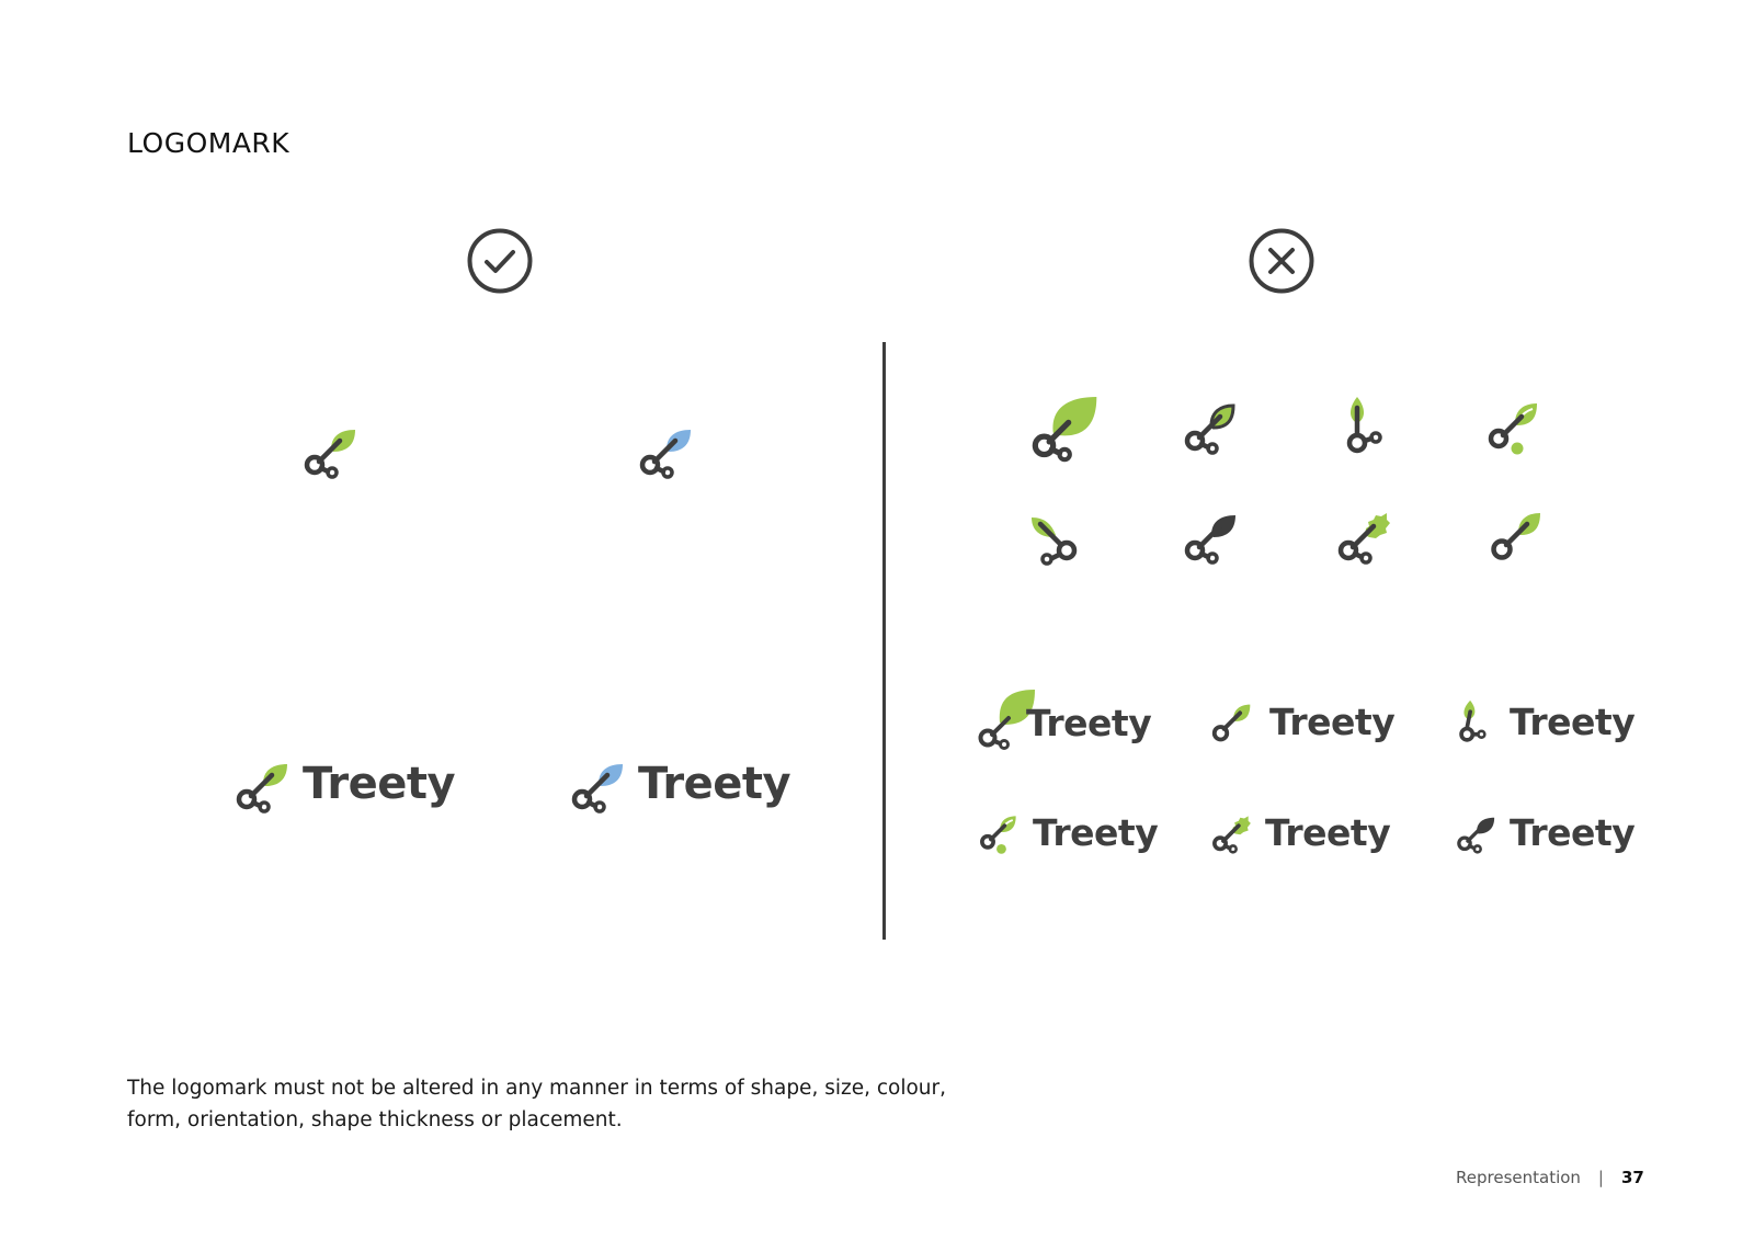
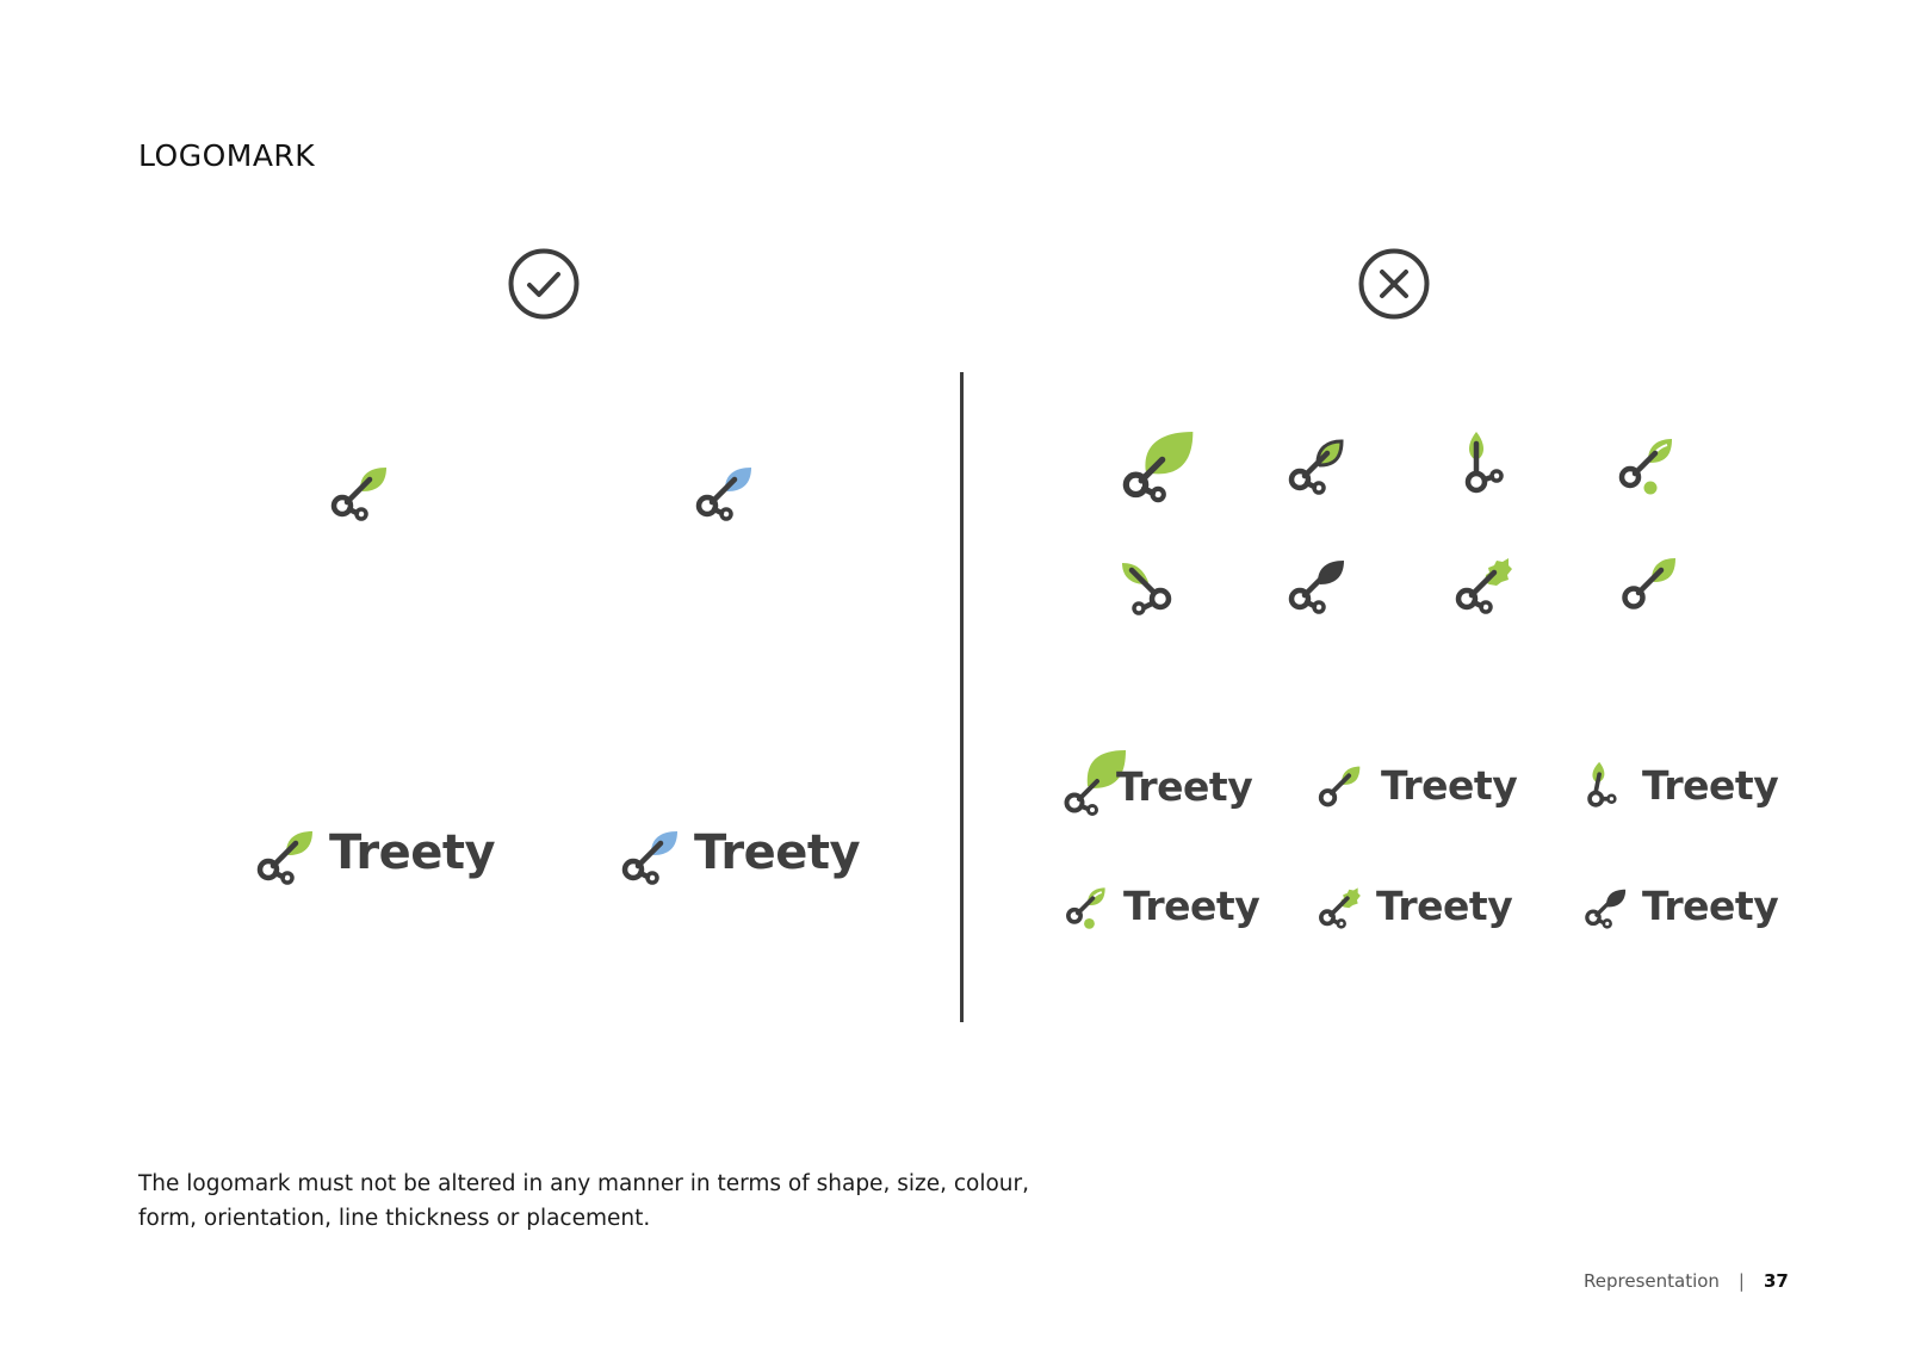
  LOGOMARK
  Treety
  Treety
  Treety
  Treety
  Treety
  Treety
  Treety
  Treety
- The logomark must not be altered in any manner in terms of shape, size, colour, form, orientation, shape thickness or placement.
+ The logomark must not be altered in any manner in terms of shape, size, colour, form, orientation, line thickness or placement.
  Representation
  |
  37
